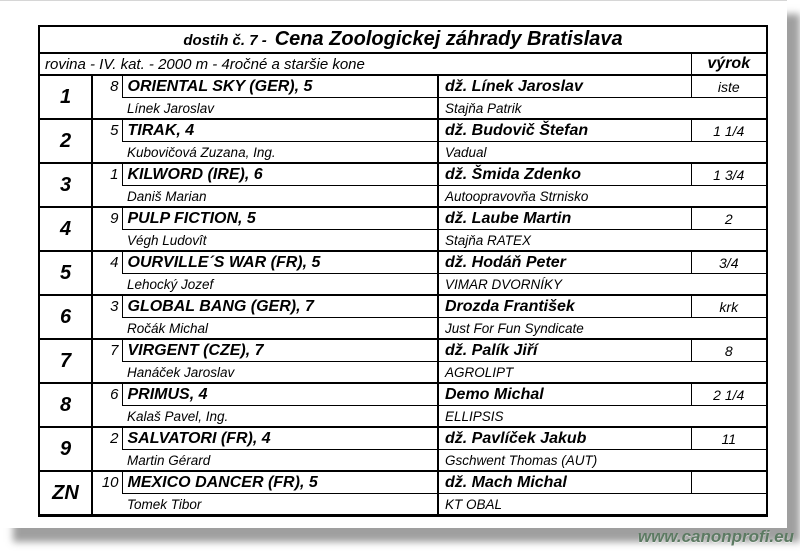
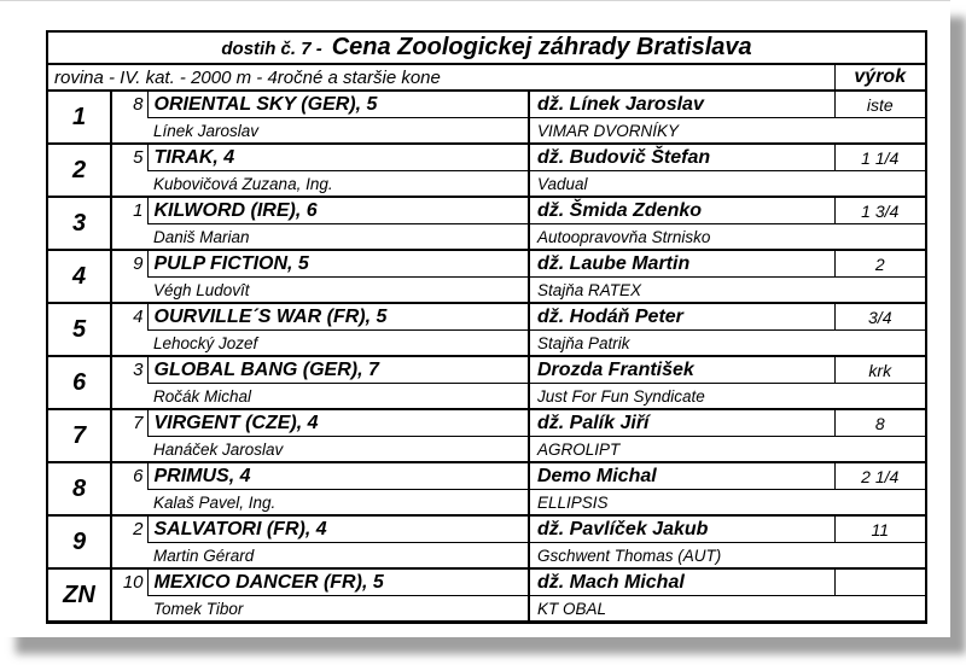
  dostih č. 7 - Cena Zoologickej záhrady Bratislava
  rovina - IV. kat. - 2000 m - 4ročné a staršie kone	výrok
  1	8	ORIENTAL SKY (GER), 5	dž. Línek Jaroslav	iste
- 	Línek Jaroslav	Stajňa Patrik
+ 	Línek Jaroslav	VIMAR DVORNÍKY
  2	5	TIRAK, 4	dž. Budovič Štefan	1 1/4
  	Kubovičová Zuzana, Ing.	Vadual
  3	1	KILWORD (IRE), 6	dž. Šmida Zdenko	1 3/4
  	Daniš Marian	Autoopravovňa Strnisko
  4	9	PULP FICTION, 5	dž. Laube Martin	2
  	Végh Ludovît	Stajňa RATEX
  5	4	OURVILLE´S WAR (FR), 5	dž. Hodáň Peter	3/4
- 	Lehocký Jozef	VIMAR DVORNÍKY
+ 	Lehocký Jozef	Stajňa Patrik
  6	3	GLOBAL BANG (GER), 7	Drozda František	krk
  	Ročák Michal	Just For Fun Syndicate
- 7	7	VIRGENT (CZE), 7	dž. Palík Jiří	8
+ 7	7	VIRGENT (CZE), 4	dž. Palík Jiří	8
  	Hanáček Jaroslav	AGROLIPT
  8	6	PRIMUS, 4	Demo Michal	2 1/4
  	Kalaš Pavel, Ing.	ELLIPSIS
  9	2	SALVATORI (FR), 4	dž. Pavlíček Jakub	11
  	Martin Gérard	Gschwent Thomas (AUT)
  ZN	10	MEXICO DANCER (FR), 5	dž. Mach Michal
  	Tomek Tibor	KT OBAL
- www.canonprofi.eu
